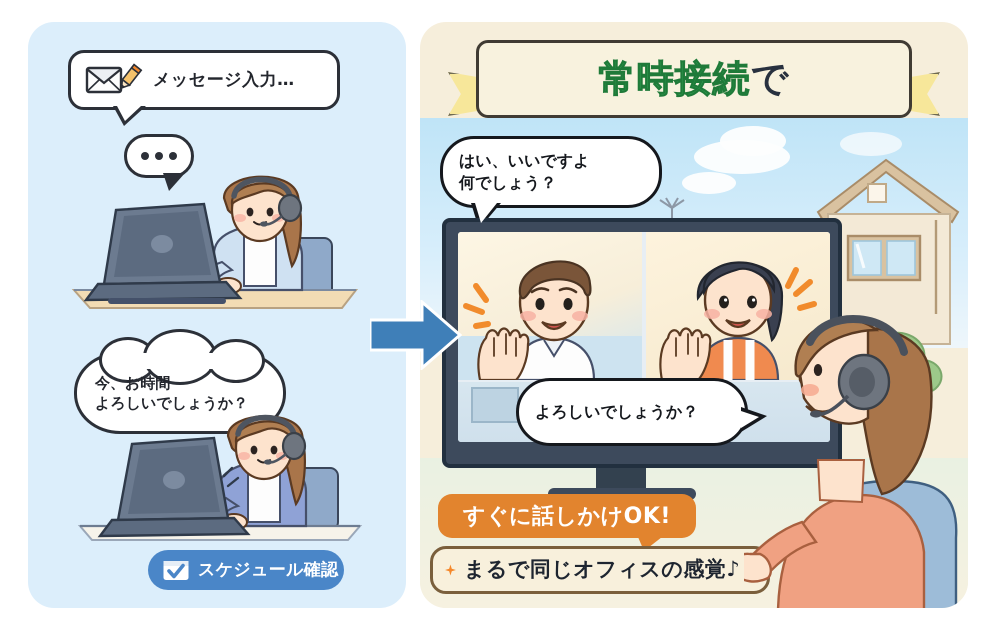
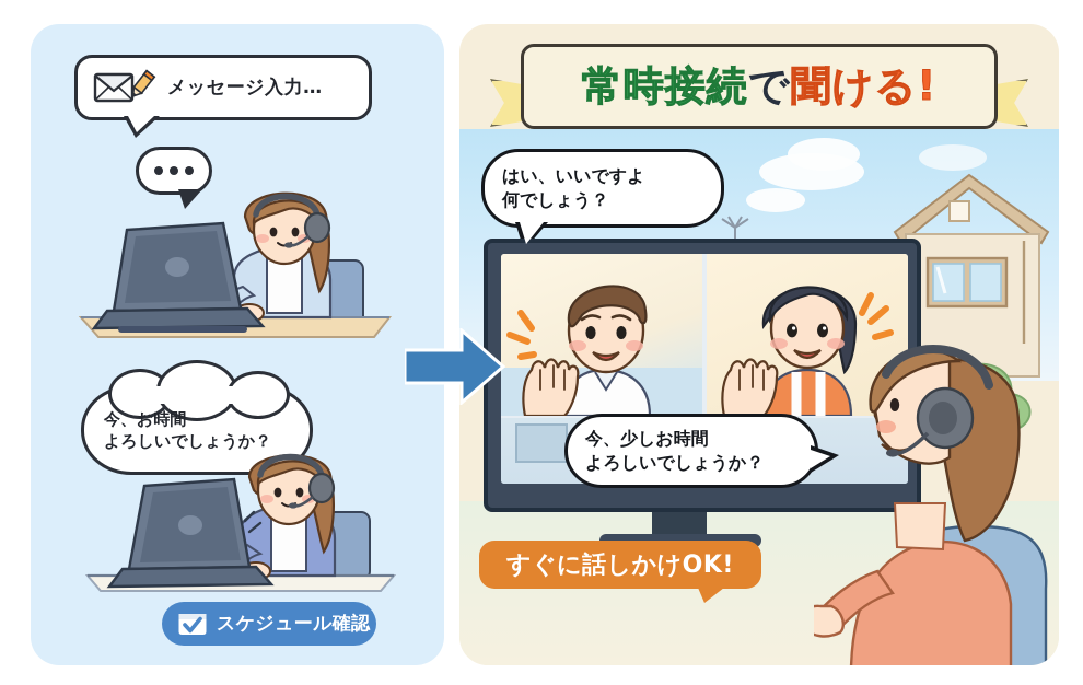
  メッセージ入力…
  今、お時間
  よろしいでしょうか？
  スケジュール確認
  常時接続
  で
+ 聞ける!
  はい、いいですよ
  何でしょう？
+ 今、少しお時間
  よろしいでしょうか？
  すぐに話しかけOK!
- まるで同じオフィスの感覚♪
